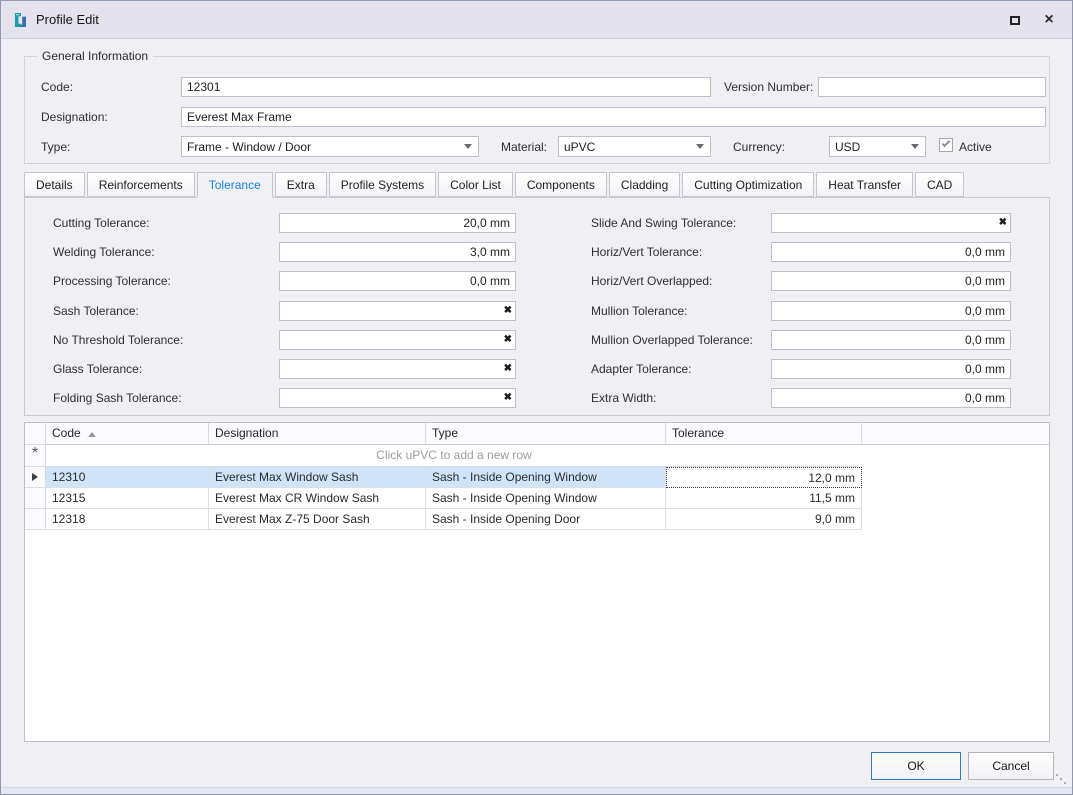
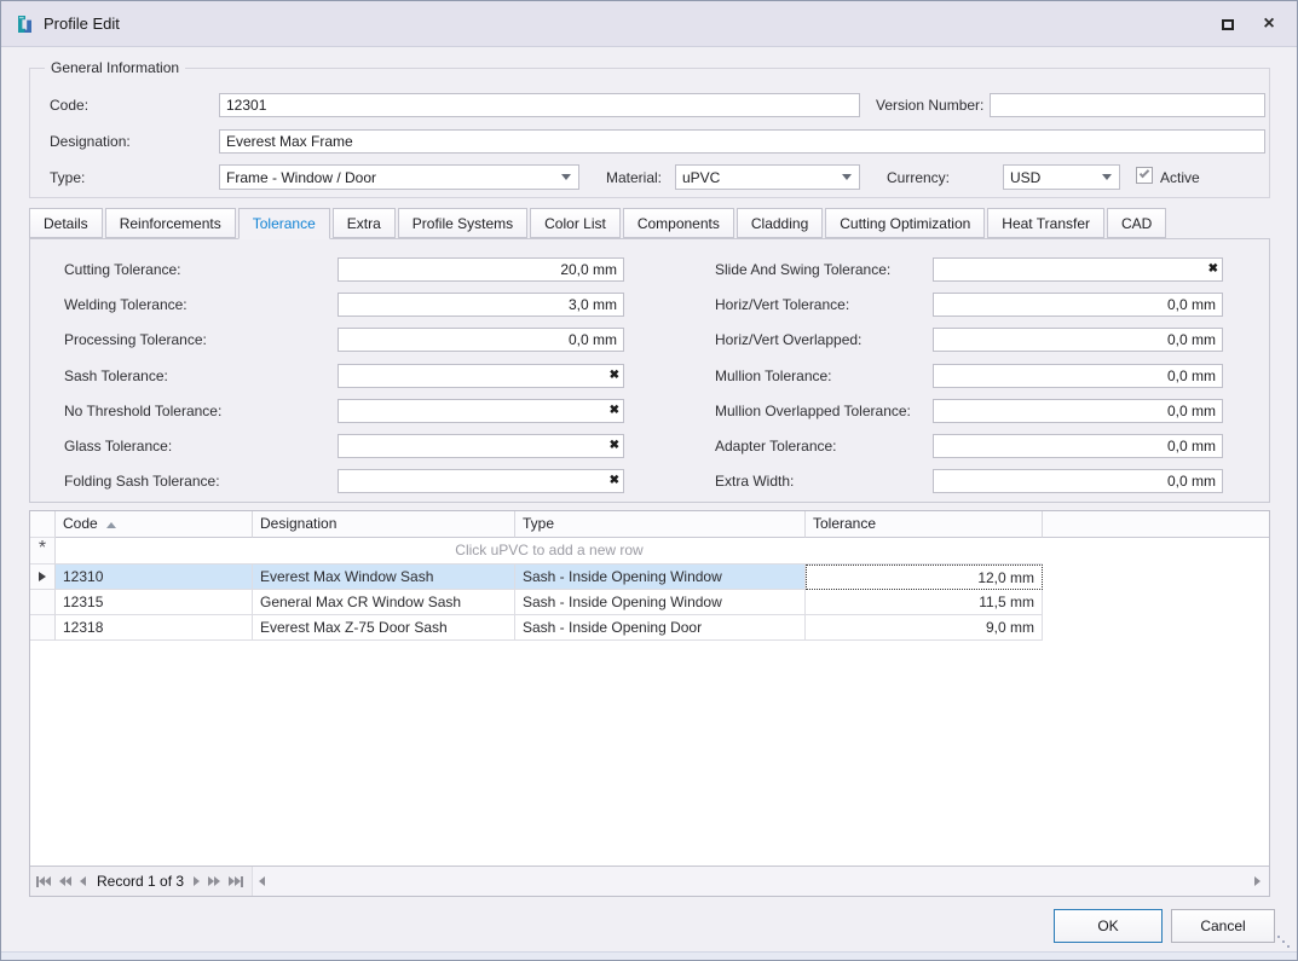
  Profile Edit
  ×
  General Information
  Code:
  12301
  Version Number:
  Designation:
  Everest Max Frame
  Type:
  Frame - Window / Door
  Material:
  uPVC
  Currency:
  USD
  Active
  Details
  Reinforcements
  Tolerance
  Extra
  Profile Systems
  Color List
  Components
  Cladding
  Cutting Optimization
  Heat Transfer
  CAD
  Cutting Tolerance:
  20,0 mm
  Welding Tolerance:
  3,0 mm
  Processing Tolerance:
  0,0 mm
  Sash Tolerance:
  ✖
  No Threshold Tolerance:
  ✖
  Glass Tolerance:
  ✖
  Folding Sash Tolerance:
  ✖
  Slide And Swing Tolerance:
  ✖
  Horiz/Vert Tolerance:
  0,0 mm
  Horiz/Vert Overlapped:
  0,0 mm
  Mullion Tolerance:
  0,0 mm
  Mullion Overlapped Tolerance:
  0,0 mm
  Adapter Tolerance:
  0,0 mm
  Extra Width:
  0,0 mm
  Code
  Designation
  Type
  Tolerance
  *
  Click uPVC to add a new row
  12310
  Everest Max Window Sash
  Sash - Inside Opening Window
  12,0 mm
  12315
- Everest Max CR Window Sash
+ General Max CR Window Sash
  Sash - Inside Opening Window
  11,5 mm
  12318
  Everest Max Z-75 Door Sash
  Sash - Inside Opening Door
  9,0 mm
+ Record 1 of 3
  OK
  Cancel
